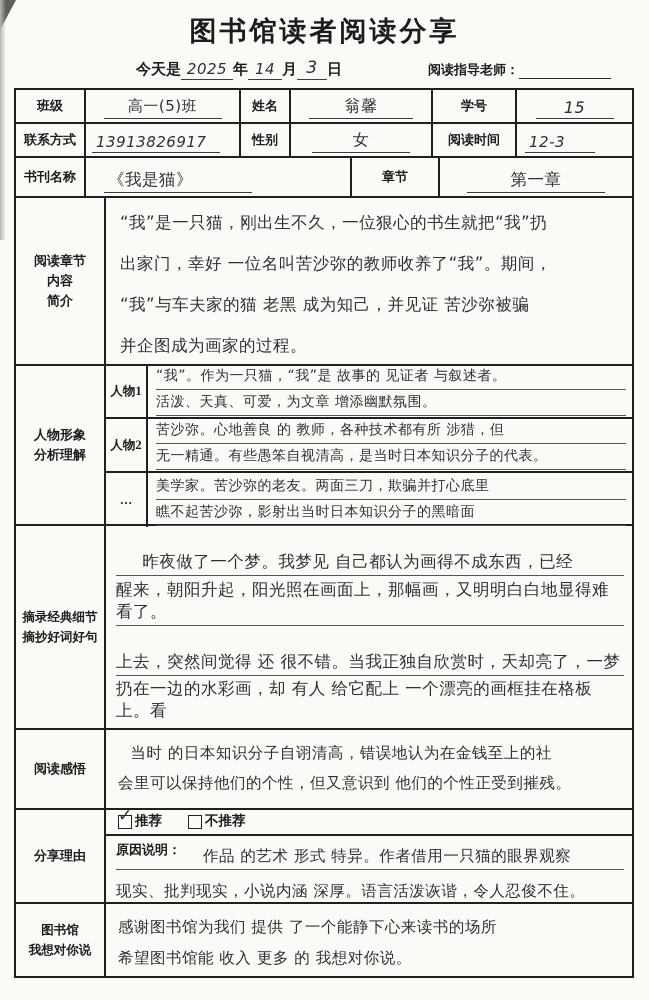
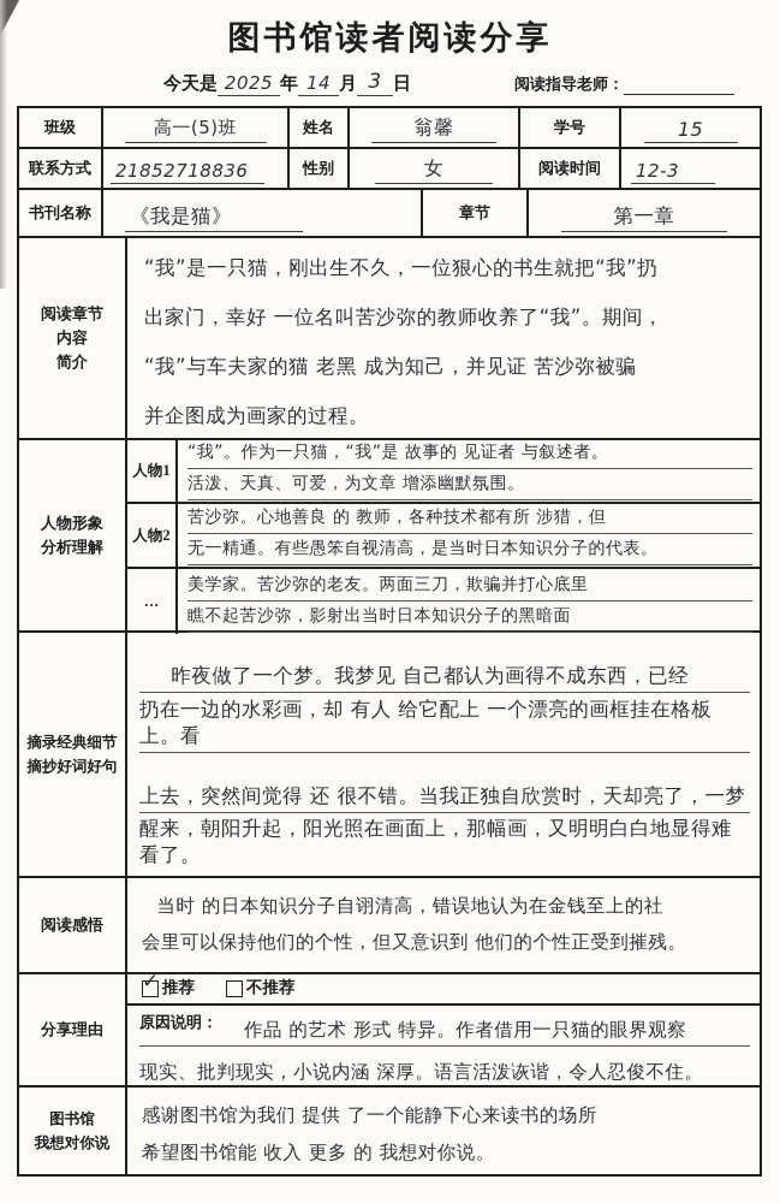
  图书馆读者阅读分享
  今天是
  2025
  年
  14
  月
  3
  日
  阅读指导老师：
  班级
  高一(5)班
  姓名
  翁馨
  学号
  15
  联系方式
- 13913826917
+ 21852718836
  性别
  女
  阅读时间
  12-3
  书刊名称
  《我是猫》
  章节
  第一章
  阅读章节
  内容
  简介
  “我”是一只猫，刚出生不久，一位狠心的书生就把“我”扔
  出家门，幸好 一位名叫苦沙弥的教师收养了“我”。期间，
  “我”与车夫家的猫 老黑 成为知己，并见证 苦沙弥被骗
  并企图成为画家的过程。
  人物形象
  分析理解
  人物1
  “我”。作为一只猫，“我”是 故事的 见证者 与叙述者。
  活泼、天真、可爱，为文章 增添幽默氛围。
  人物2
  苦沙弥。心地善良 的 教师，各种技术都有所 涉猎，但
  无一精通。有些愚笨自视清高，是当时日本知识分子的代表。
  …
  美学家。苦沙弥的老友。两面三刀，欺骗并打心底里
  瞧不起苦沙弥，影射出当时日本知识分子的黑暗面
  摘录经典细节
  摘抄好词好句
  昨夜做了一个梦。我梦见 自己都认为画得不成东西，已经
- 醒来，朝阳升起，阳光照在画面上，那幅画，又明明白白地显得难看了。
+ 扔在一边的水彩画，却 有人 给它配上 一个漂亮的画框挂在格板上。看
  上去，突然间觉得 还 很不错。当我正独自欣赏时，天却亮了，一梦
- 扔在一边的水彩画，却 有人 给它配上 一个漂亮的画框挂在格板上。看
+ 醒来，朝阳升起，阳光照在画面上，那幅画，又明明白白地显得难看了。
  阅读感悟
  当时 的日本知识分子自诩清高，错误地认为在金钱至上的社
  会里可以保持他们的个性，但又意识到 他们的个性正受到摧残。
  分享理由
  ✓
  推荐
  不推荐
  原因说明：
  作品 的艺术 形式 特异。作者借用一只猫的眼界观察
  现实、批判现实，小说内涵 深厚。语言活泼诙谐，令人忍俊不住。
  图书馆
  我想对你说
  感谢图书馆为我们 提供 了一个能静下心来读书的场所
  希望图书馆能 收入 更多 的 我想对你说。
